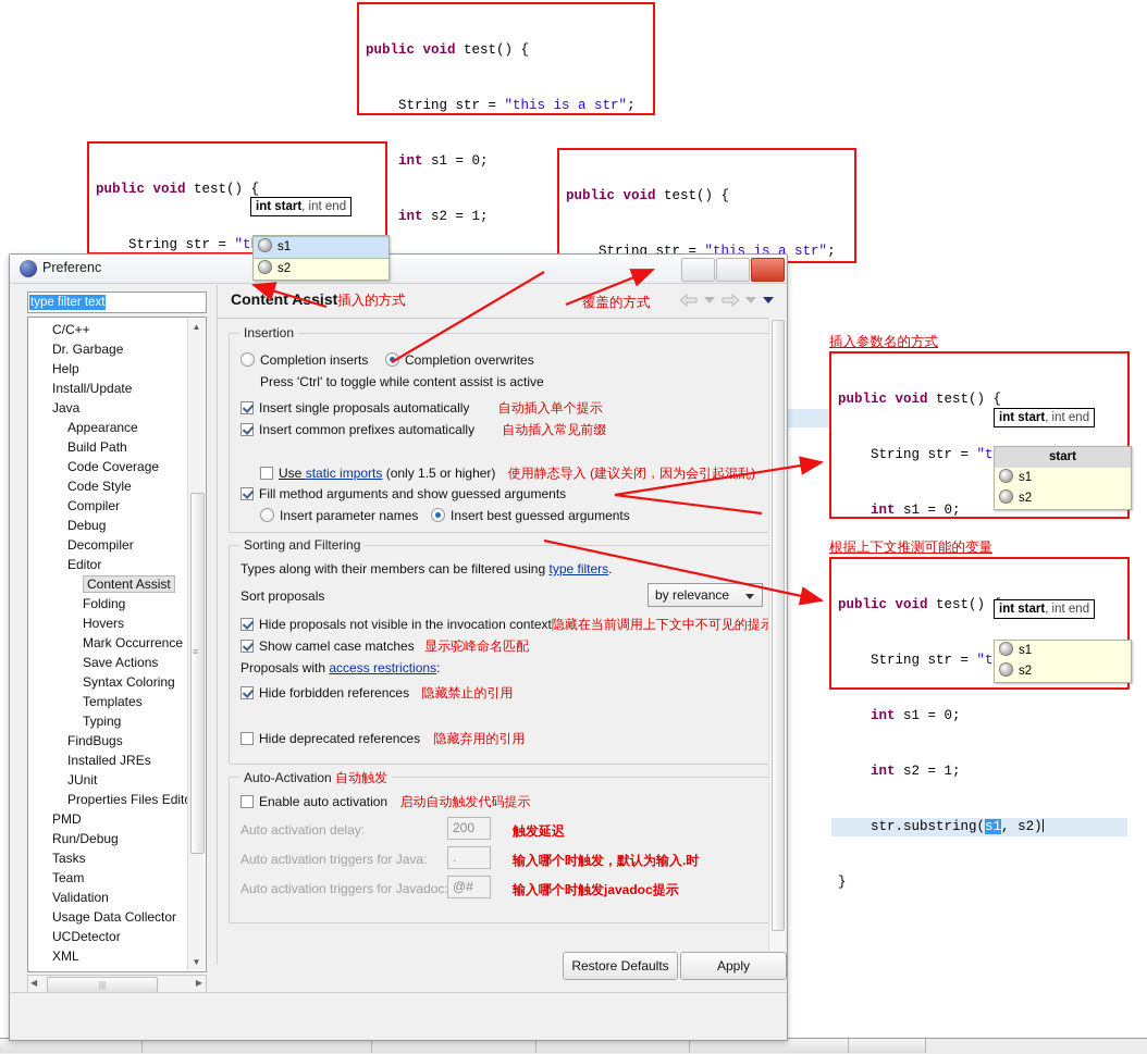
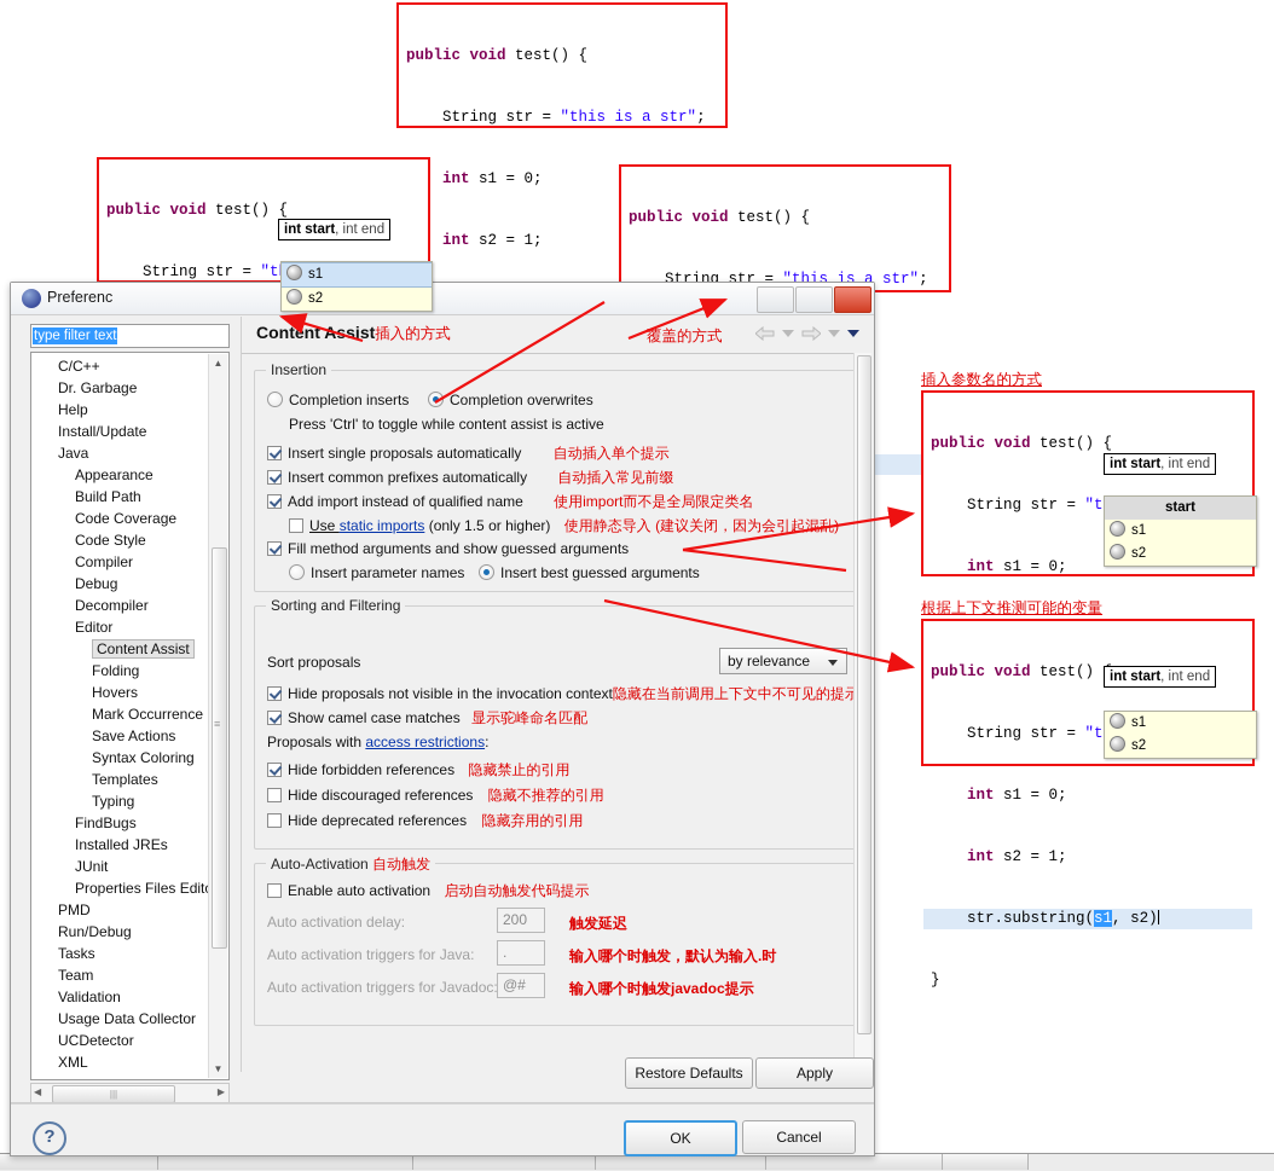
  public void test() {
  String str = "this is a str";
  int s1 = 0;
  int s2 = 1;
  public void test() {
  int start, int end
  s1
  s2
  public void test() {
  String str = "this is a str";
  Preferenc
  type filter text
  C/C++
  Dr. Garbage
  Help
  Install/Update
  Java
  Appearance
  Build Path
  Code Coverage
  Code Style
  Compiler
  Debug
  Decompiler
  Editor
  Content Assist
  Folding
  Hovers
  Mark Occurrence
  Save Actions
  Syntax Coloring
  Templates
  Typing
  FindBugs
  Installed JREs
  JUnit
  Properties Files Edit
  PMD
  Run/Debug
  Tasks
  Team
  Validation
  Usage Data Collector
  UCDetector
  XML
  ▲
  ▼
  ◀
  |||
  ▶
  Contentssist插入的方式
  覆盖的方式
  Insertion
  Completion inserts
  Completion overwrites
  Press 'Ctrl' to toggle while content assist is active
  Insert single proposals automatically 自动插入单个提示
  Insert common prefixes automatically 自动插入常见前缀
+ Add import instead of qualified name 使用import而不是全局限定类名
  Use static imports (only 1.5 or higher) 使用静态导入 (建议关闭，因为会引起混乱
  Fill method arguments and show guessed arguments
  Insert parameter names
  Insert best guessed arguments
  Sorting and Filtering
- Types along with their members can be filtered using type filters.
  Sort proposals
  by relevance
  Hide proposals not visible in the invocation context隐藏在当前调用上下文中不可见的提示
  Show camel case matches 显示驼峰命名匹配
  Proposals with access restrictions:
  Hide forbidden references 隐藏禁止的引用
+ Hide discouraged references 隐藏不推荐的引用
  Hide deprecated references 隐藏弃用的引用
  Auto-Activation 自动触发
  Enable auto activation 启动自动触发代码提示
  Auto activation delay:
  200
  触发延迟
  Auto activation triggers for Java:
  .
  输入哪个时触发，默认为输入.时
  Auto activation triggers for Javadoc
  @#
  输入哪个时触发javadoc提示
  Restore Defaults
  Apply
+ ?
+ OK
+ Cancel
  插入参数名的方式
  public void test() {
  int s1 = 0;
  int start, int end
  start
  s1
  s2
  根据上下文推测可能的变量
  public void test()
  int s1 = 0;
  int s2 = 1;
  str.substring(s1, s2)
  }
  int start, int end
  s1
  s2
